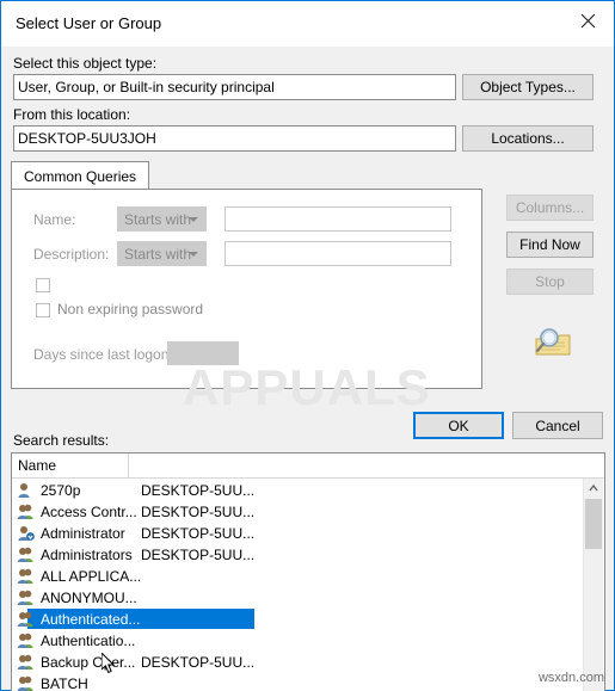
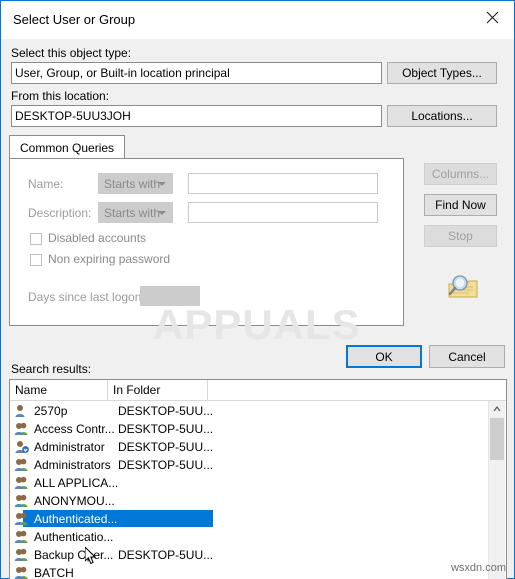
  Select User or Group
  Select this object type:
- User, Group, or Built-in security principal
+ User, Group, or Built-in location principal
  Object Types...
  From this location:
  DESKTOP-5UU3JOH
  Locations...
  Common Queries
  Name:
  Starts with
  Description:
  Starts with
+ Disabled accounts
  Non expiring password
  Days since last logon
  Columns...
  Find Now
  Stop
  APPUALS
  OK
  Cancel
  Search results:
  Name
+ In Folder
  2570p
  DESKTOP-5UU...
  Access Contr...
  DESKTOP-5UU...
  Administrator
  DESKTOP-5UU...
  Administrators
  DESKTOP-5UU...
  ALL APPLICA...
  ANONYMOU...
  Authenticated...
  Authenticatio...
  Backup Oer...
  DESKTOP-5UU...
  BATCH
  wsxdn.com
